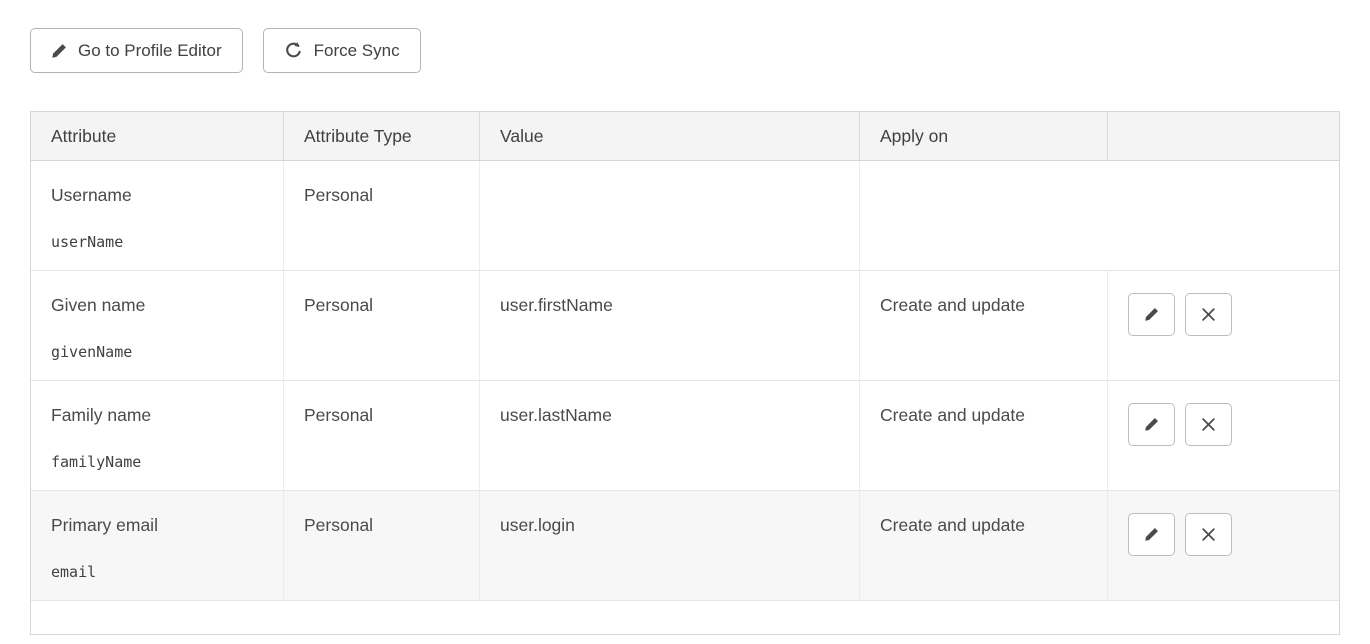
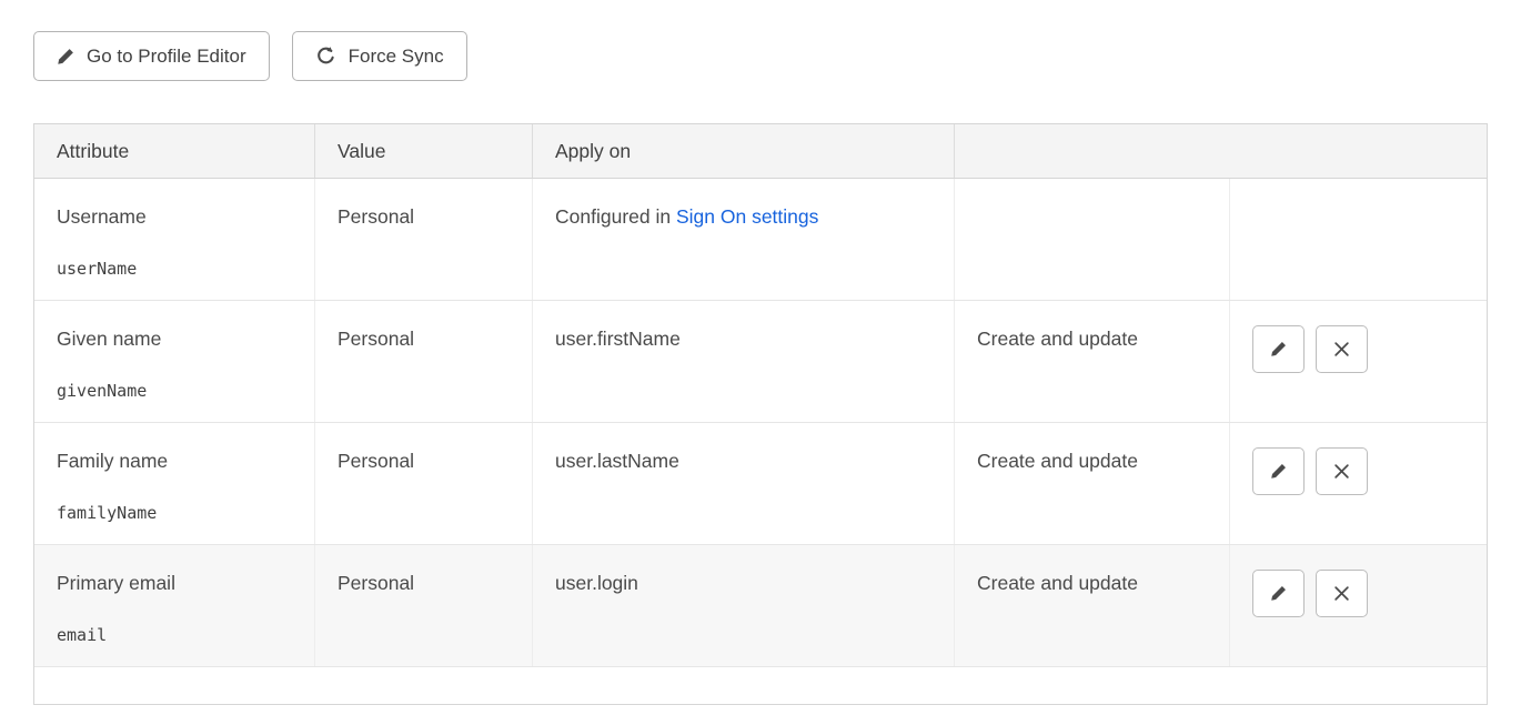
  Go to Profile Editor
  Force Sync
  Attribute
- Attribute Type
  Value
  Apply on
  Username
  userName
  Personal
+ Configured in Sign On settings
  Given name
  givenName
  Personal
  user.firstName
  Create and update
  Family name
  familyName
  Personal
  user.lastName
  Create and update
  Primary email
  email
  Personal
  user.login
  Create and update
